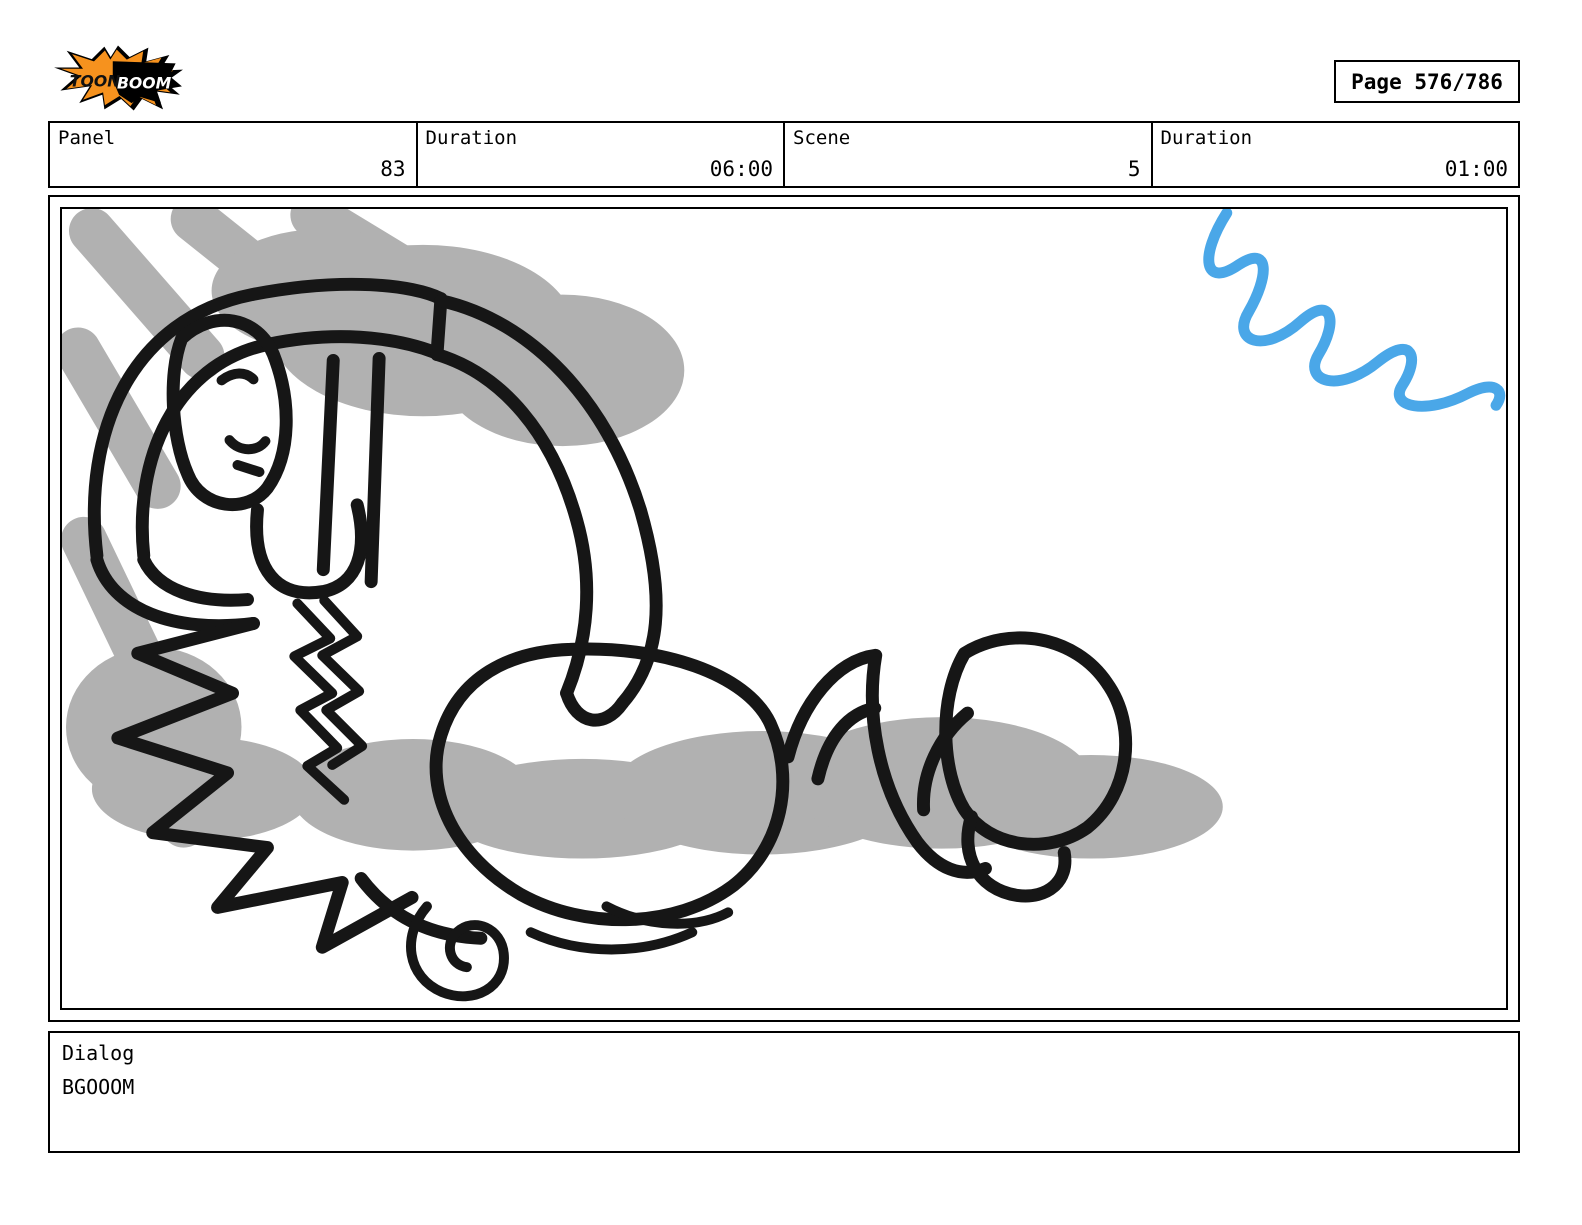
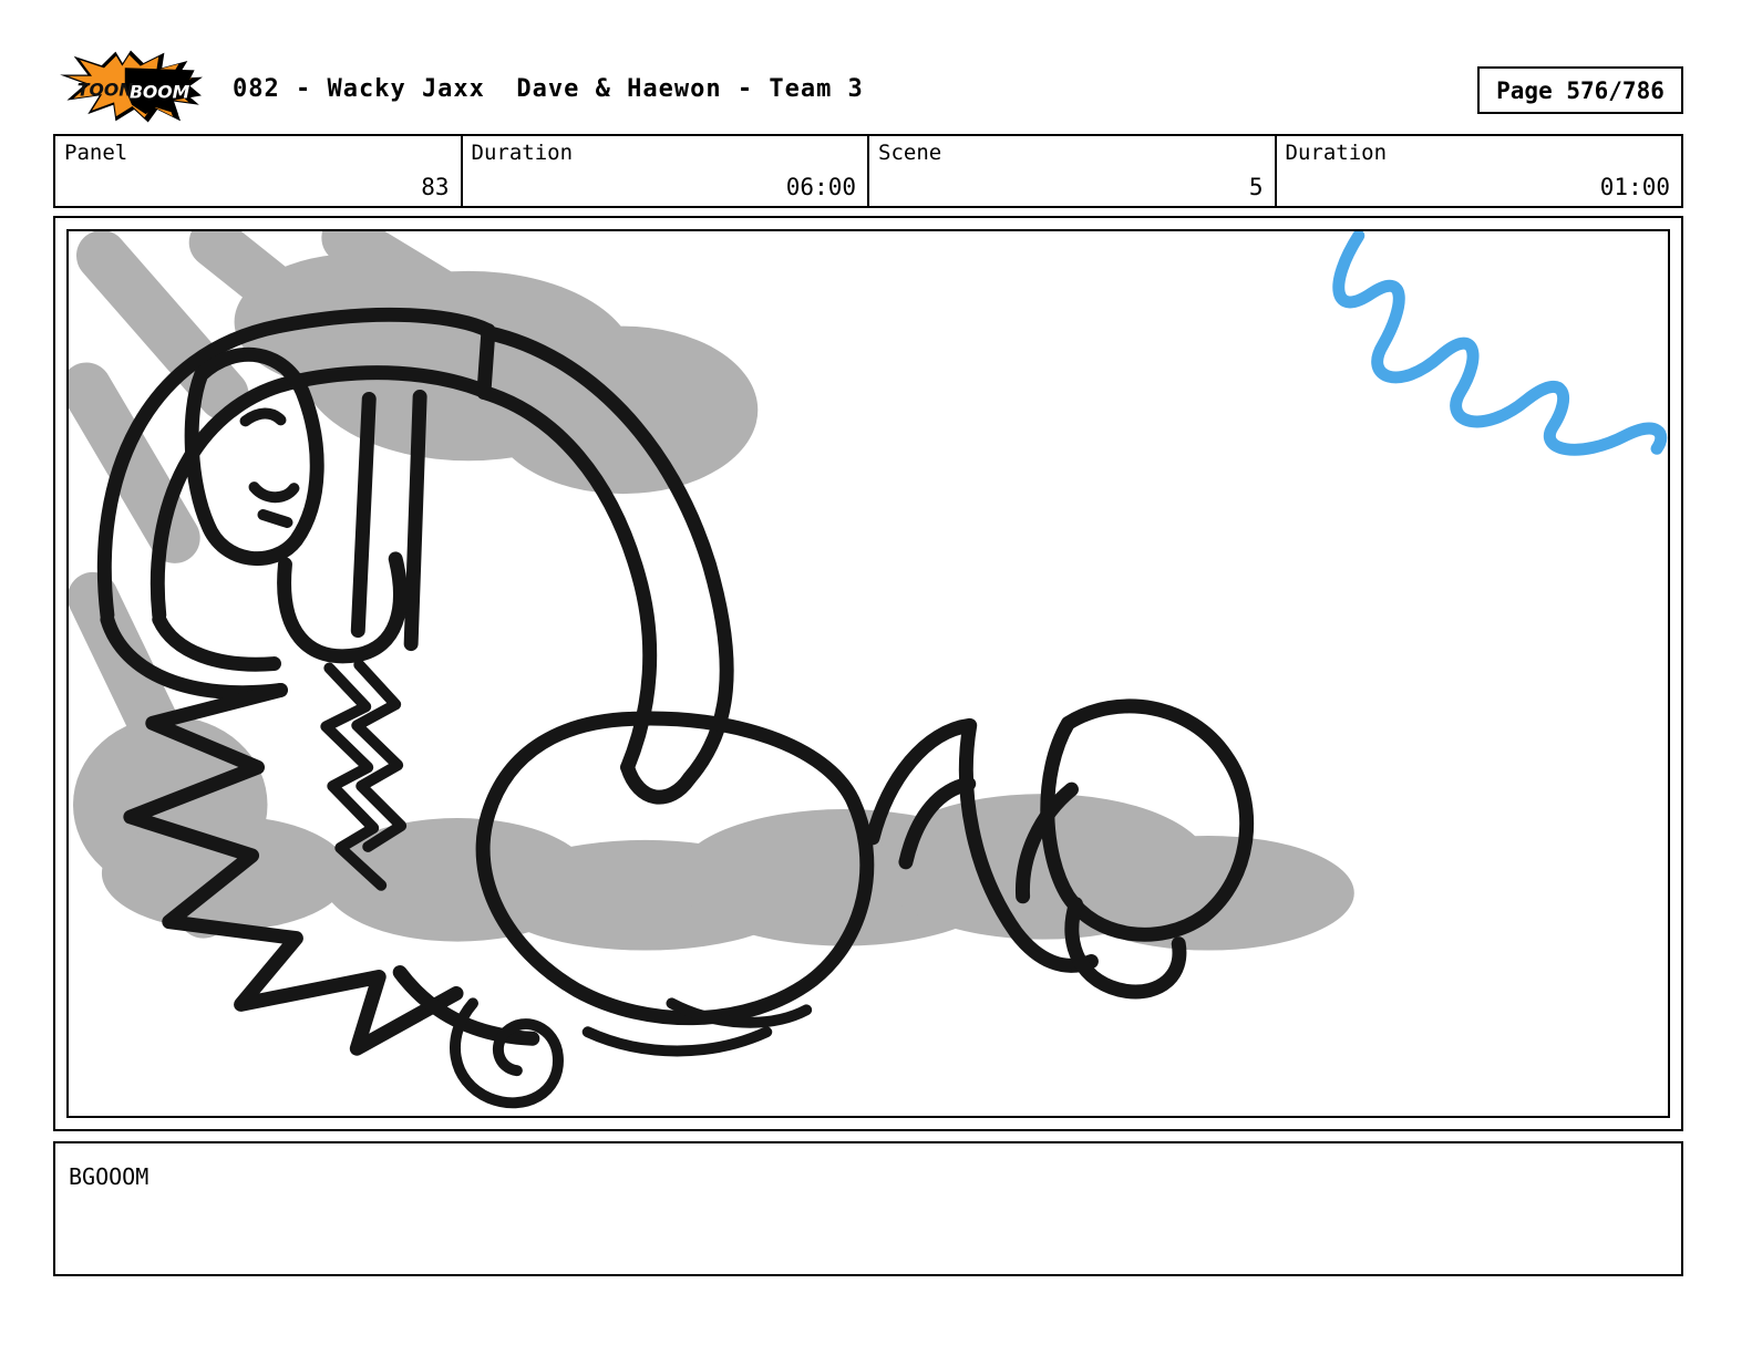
  TOON
  BOOM
+ 082 - Wacky Jaxx Dave & Haewon - Team 3
  Page 576/786
  Panel
  83
  Duration
  06:00
  Scene
  5
  Duration
  01:00
- Dialog
  BGOOOM
